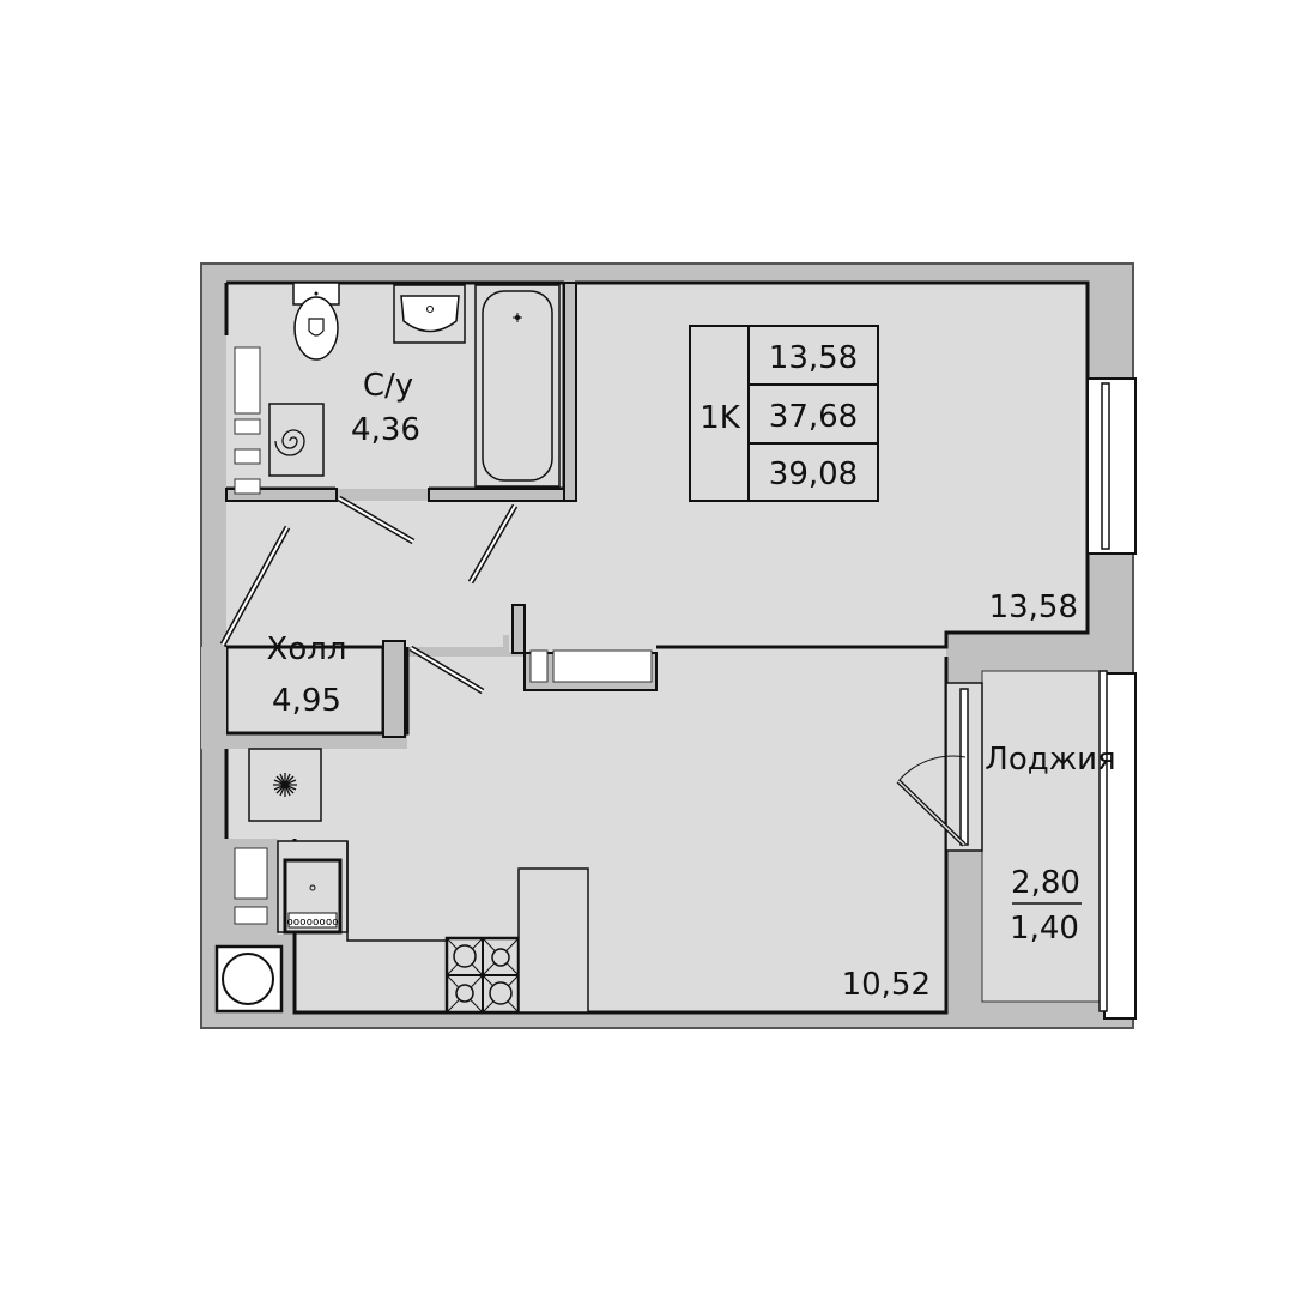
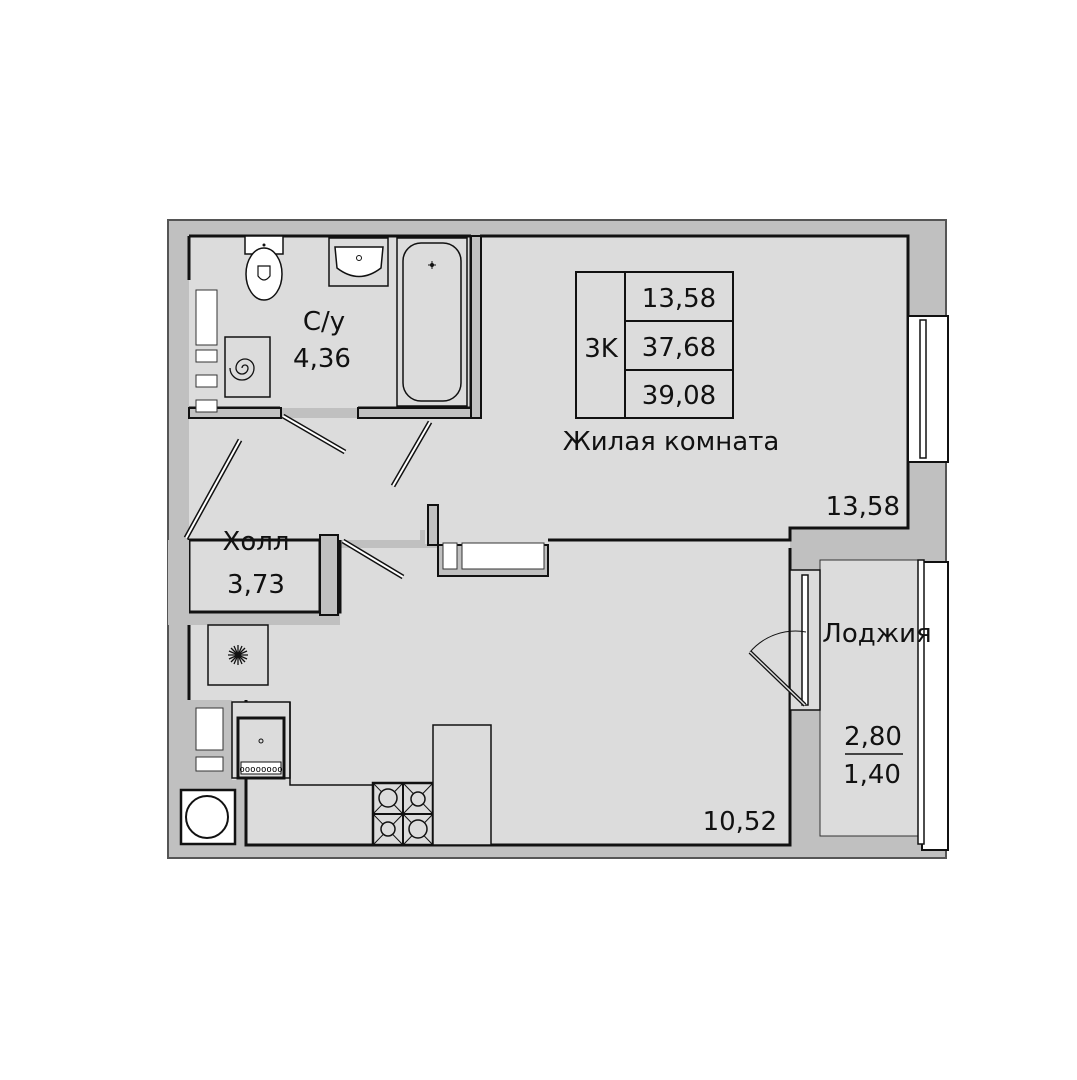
  oooooooo
- 1K
+ 3K
  13,58
  37,68
  39,08
  С/у
  4,36
+ Жилая комната
  13,58
  Холл
- 4,95
+ 3,73
  10,52
  Лоджия
  2,80
  1,40
